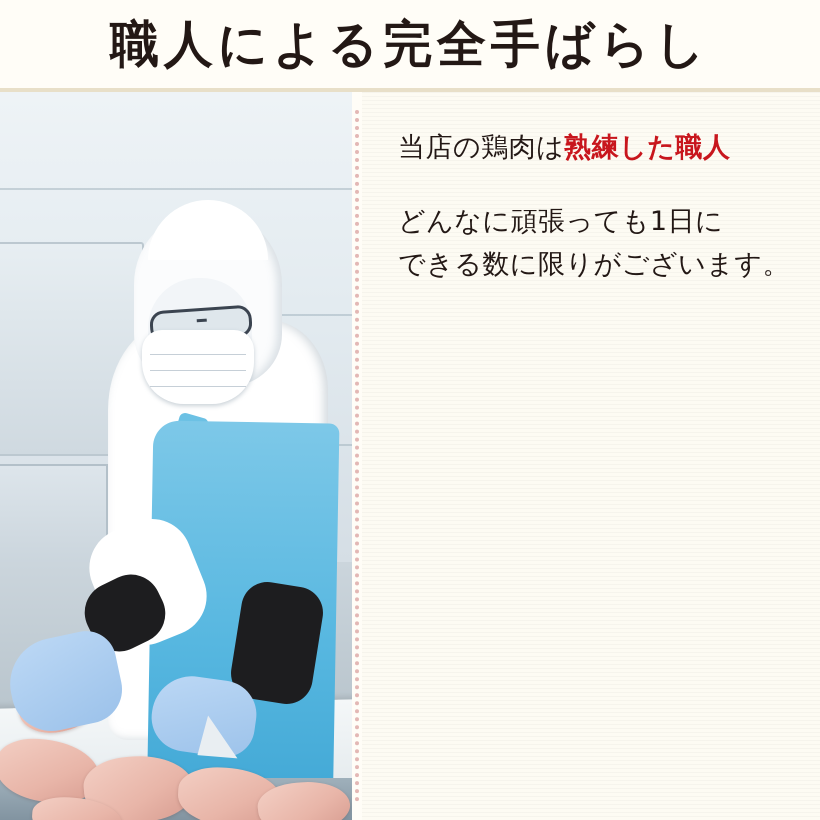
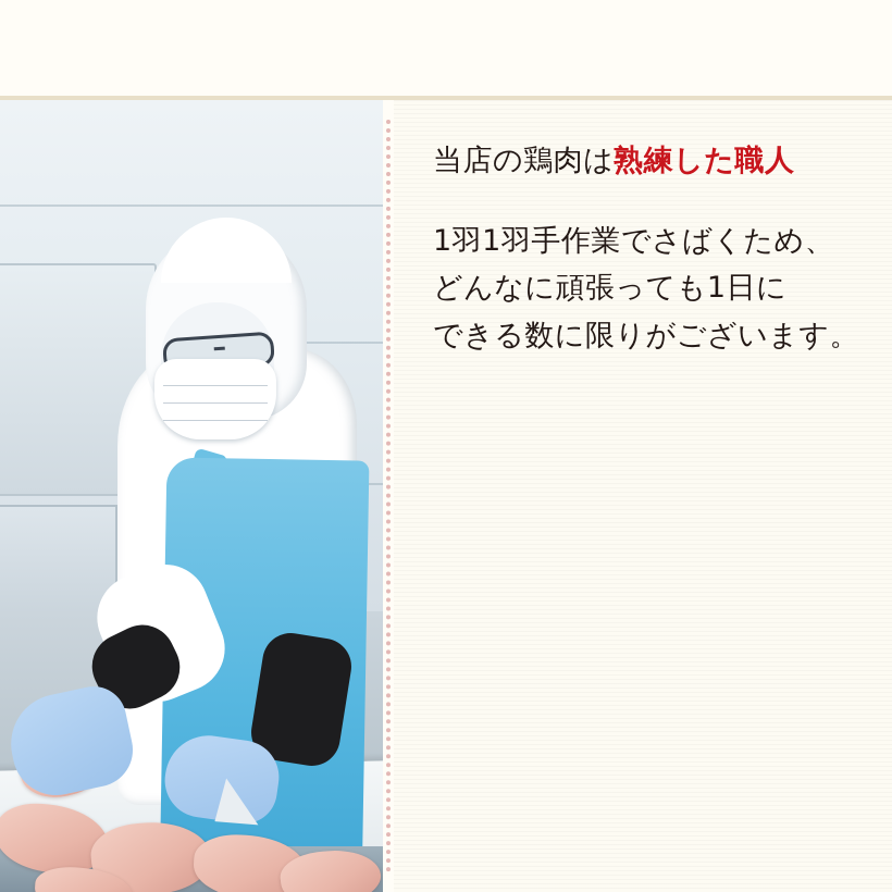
- 職人による完全手ばらし
  当店の鶏肉は熟練した職人
+ 1羽1羽手作業でさばくため、
  どんなに頑張っても1日に
  できる数に限りがございます。
